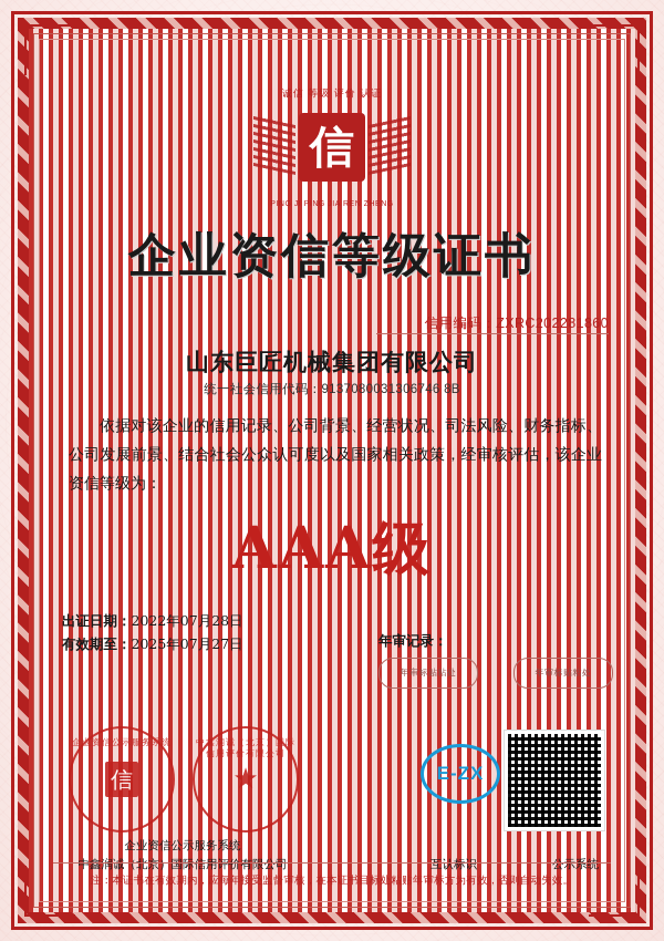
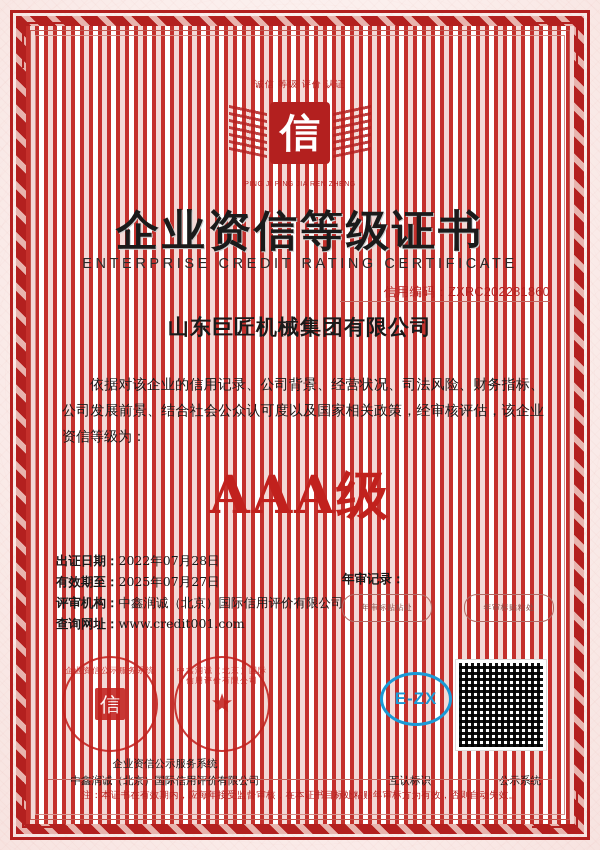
  诚信 等级 评价 认证
  信
  企业资信等级证书
+ ENTERPRISE CREDIT RATING CERTIFICATE
  信用编码：ZXRC202281860
  山东巨匠机械集团有限公司
- 统一社会信用代码：9137080031306746 8B
  依据对该企业的信用记录、公司背景、经营状况、司法风险、财务指标、公司发展前景、结合社会公众认可度以及国家相关政策，经审核评估，该企业资信等级为：
  AAA级
  出证日期：2022年07月28日
  有效期至：2025年07月27日
+ 评审机构：中鑫润诚（北京）国际信用评价有限公司
+ 查询网址：www.credit001.com
  年审记录：
  年审标贴粘处
  年审标贴粘处
  企业资信公示服务系统
  信
  中鑫润诚（北京）国际信用评价有限公司
  ★
  E-ZX
  企业资信公示服务系统
  中鑫润诚（北京）国际信用评价有限公司
  互认标识
  公示系统
  注：本证书在有效期内，应每年接受监督审核，在本证书目标处粘贴年审标方为有效，否则自动失效。
